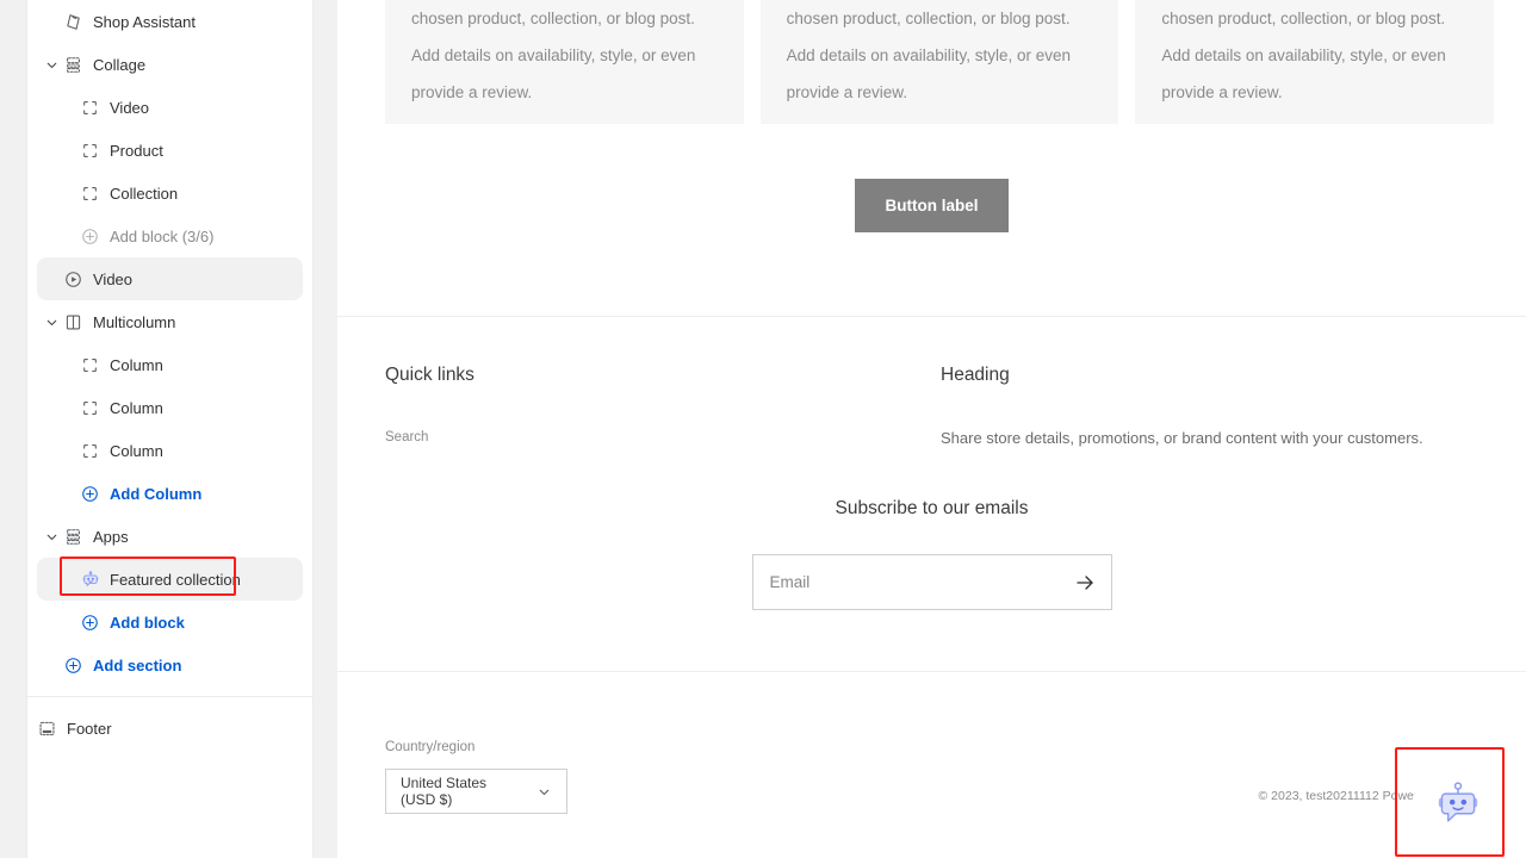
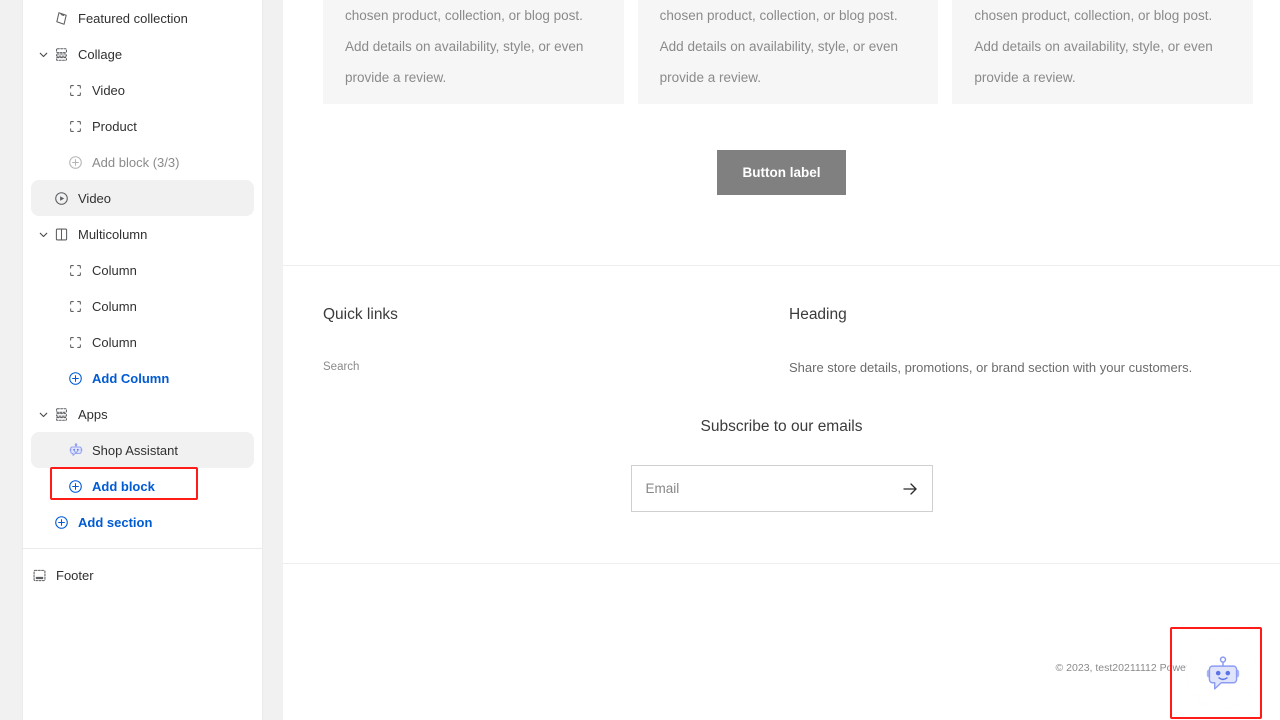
- Shop Assistant
+ Featured collection
  Collage
  Video
  Product
- Collection
- Add block (3/6)
+ Add block (3/3)
  Video
  Multicolumn
  Column
  Column
  Column
  Add Column
  Apps
- Featured collection
+ Shop Assistant
  Add block
  Add section
  Footer
  chosen product, collection, or blog post. Add details on availability, style, or even provide a review.
  chosen product, collection, or blog post. Add details on availability, style, or even provide a review.
  chosen product, collection, or blog post. Add details on availability, style, or even provide a review.
  Button label
  Quick links
  Search
  Heading
- Share store details, promotions, or brand content with your customers.
+ Share store details, promotions, or brand section with your customers.
  Subscribe to our emails
  Email
- Country/region
- United States (USD $)
